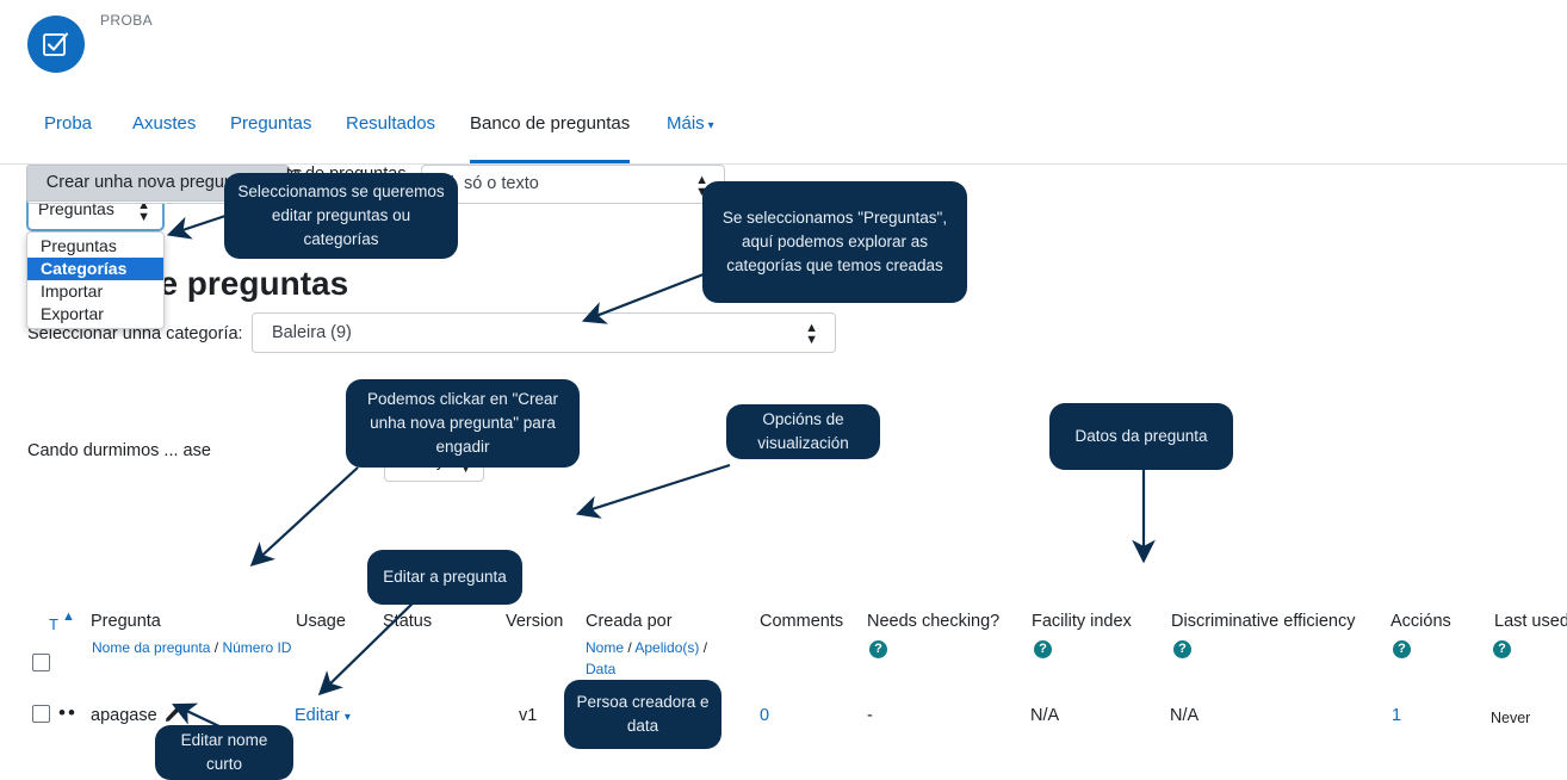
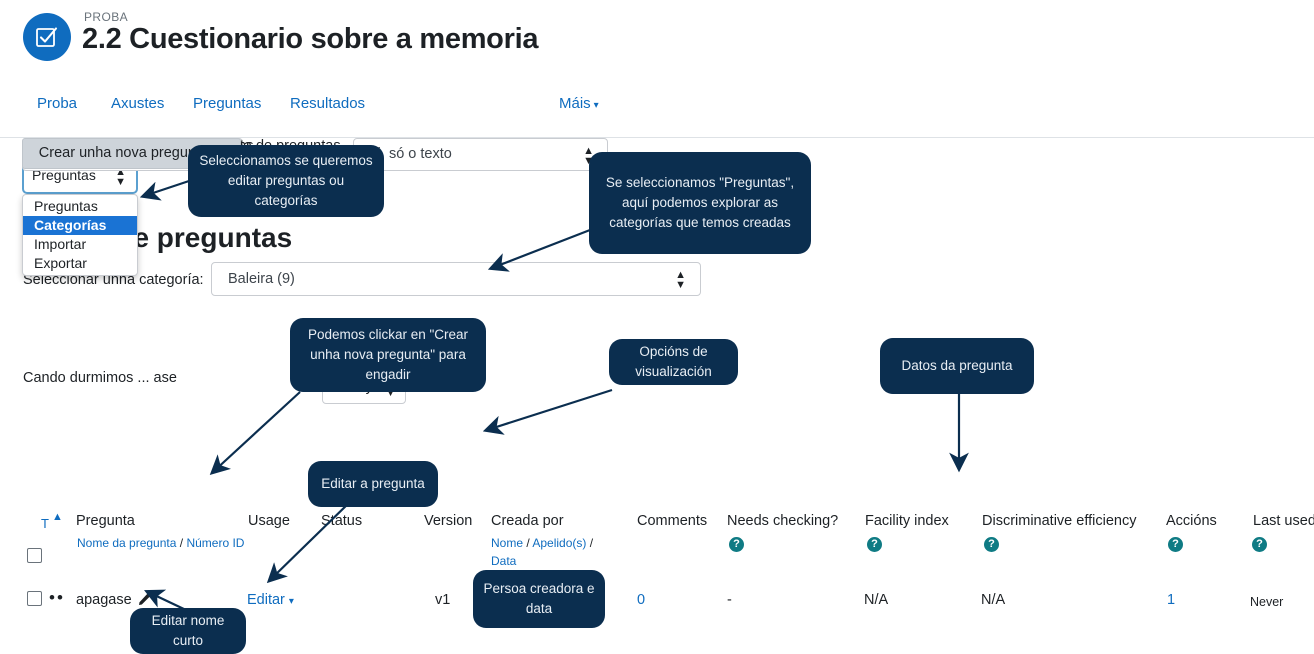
  PROBA
+ 2.2 Cuestionario sobre a memoria
  Proba
  Axustes
  Preguntas
  Resultados
- Banco de preguntas
  Máis ▾
  Preguntas
  ▲
  ▼
  Preguntas
  Categorías
  Importar
  Exportar
  Seleccionar unha categoría:
  Baleira (9)
  ▲
  ▼
  só o texto
  ▲
  Crear unha nova pregu
  T
  ▲
  Pregunta
  Usage
  Status
  Version
  Creada por
  Comments
  Needs checking?
  Facility index
  Discriminative efficiency
  Accións
  Last used
  ?
  ?
  ?
  ?
  ?
  Nome da pregunta / Número ID
  Nome / Apelido(s) /
  Data
  ••
  apagase
  Editar ▾
  ▼
  v1
  0
  -
  N/A
  N/A
  1
  Never
  Cando durmimos ... ase
  Seleccionamos se queremos editar preguntas ou categorías
  Se seleccionamos "Preguntas", aquí podemos explorar as categorías que temos creadas
  Podemos clickar en "Crear unha nova pregunta" para engadir
  Opcións de visualización
  Datos da pregunta
  Editar a pregunta
  Persoa creadora e data
  Editar nome curto
